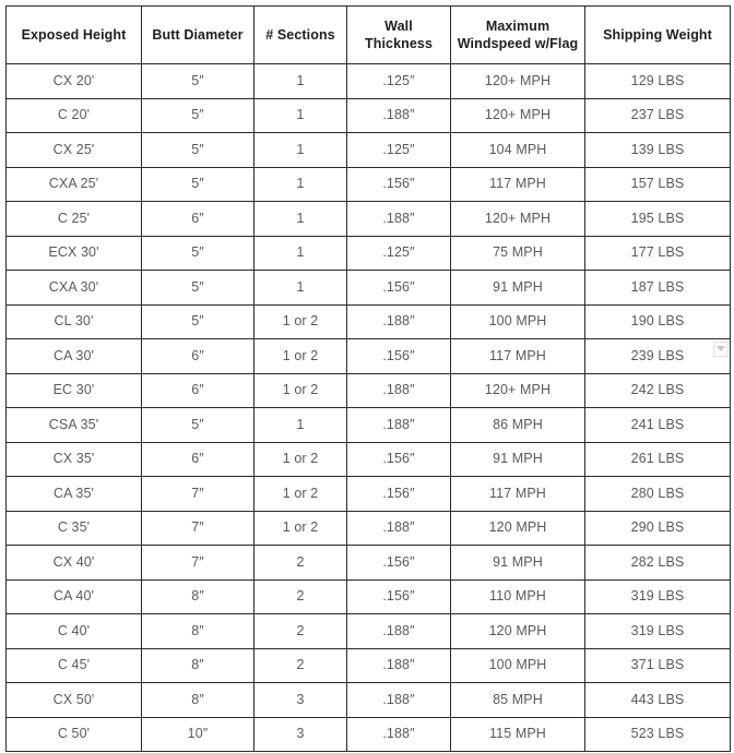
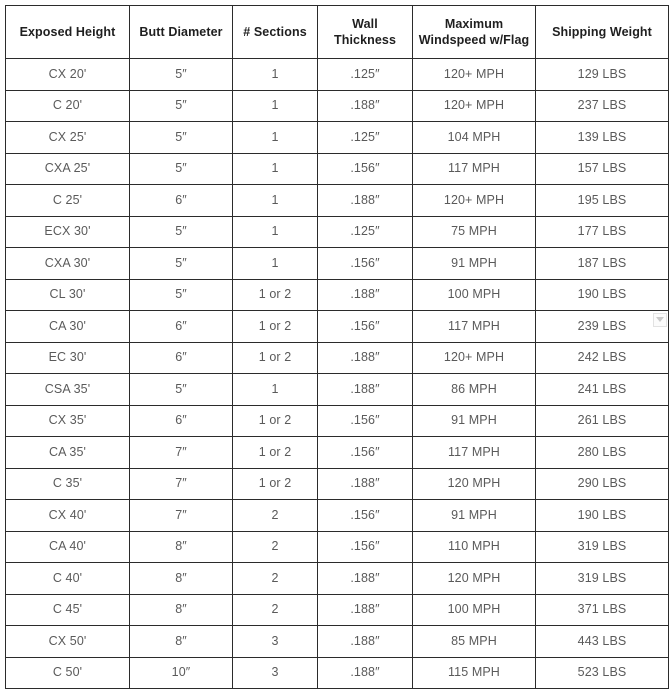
  Exposed Height	Butt Diameter	# Sections	WallThickness	MaximumWindspeed w/Flag	Shipping Weight
  CX 20'	5″	1	.125″	120+ MPH	129 LBS
  C 20'	5″	1	.188″	120+ MPH	237 LBS
  CX 25'	5″	1	.125″	104 MPH	139 LBS
  CXA 25'	5″	1	.156″	117 MPH	157 LBS
  C 25'	6″	1	.188″	120+ MPH	195 LBS
  ECX 30'	5″	1	.125″	75 MPH	177 LBS
  CXA 30'	5″	1	.156″	91 MPH	187 LBS
  CL 30'	5″	1 or 2	.188″	100 MPH	190 LBS
  CA 30'	6″	1 or 2	.156″	117 MPH	239 LBS
  EC 30'	6″	1 or 2	.188″	120+ MPH	242 LBS
  CSA 35'	5″	1	.188″	86 MPH	241 LBS
  CX 35'	6″	1 or 2	.156″	91 MPH	261 LBS
  CA 35'	7″	1 or 2	.156″	117 MPH	280 LBS
  C 35'	7″	1 or 2	.188″	120 MPH	290 LBS
- CX 40'	7″	2	.156″	91 MPH	282 LBS
+ CX 40'	7″	2	.156″	91 MPH	190 LBS
  CA 40'	8″	2	.156″	110 MPH	319 LBS
  C 40'	8″	2	.188″	120 MPH	319 LBS
  C 45'	8″	2	.188″	100 MPH	371 LBS
  CX 50'	8″	3	.188″	85 MPH	443 LBS
  C 50'	10″	3	.188″	115 MPH	523 LBS
